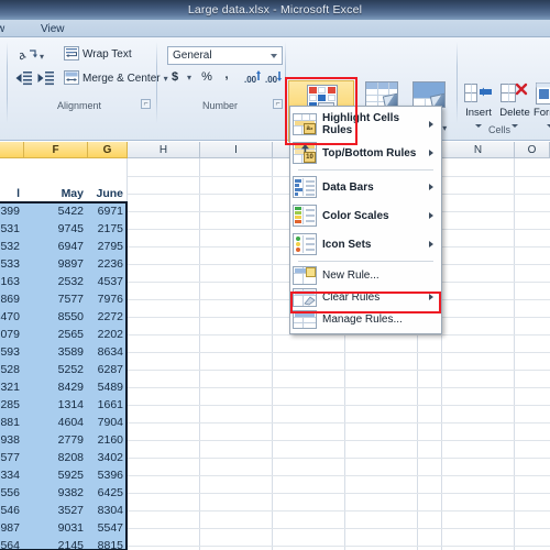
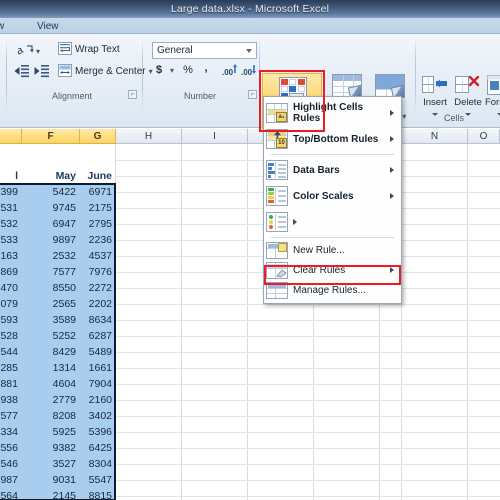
  Large data.xlsx - Microsoft Excel
  w
  View
  ▾
  Wrap Text
  Merge & Center
  ▾
  Alignment
  General
  $
  ▾
  %
  ,
  .00
  .00
  Number
  Insert
  Delete
  Cells
  F
  G
  H
  I
  N
  O
  l
  May
  June
  399
  5422
  6971
  531
  9745
  2175
  532
  6947
  2795
  533
  9897
  2236
  163
  2532
  4537
  869
  7577
  7976
  470
  8550
  2272
  079
  2565
  2202
  593
  3589
  8634
  528
  5252
  6287
- 321
+ 544
  8429
  5489
  285
  1314
  1661
  881
  4604
  7904
  938
  2779
  2160
  577
  8208
  3402
  334
  5925
  5396
  556
  9382
  6425
  546
  3527
  8304
  987
  9031
  5547
  564
  2145
  8815
  Highlight Cells Rules
  Top/Bottom Rules
  Data Bars
  Color Scales
- Icon Sets
  New Rule...
  Clear Rules
  Manage Rules...
